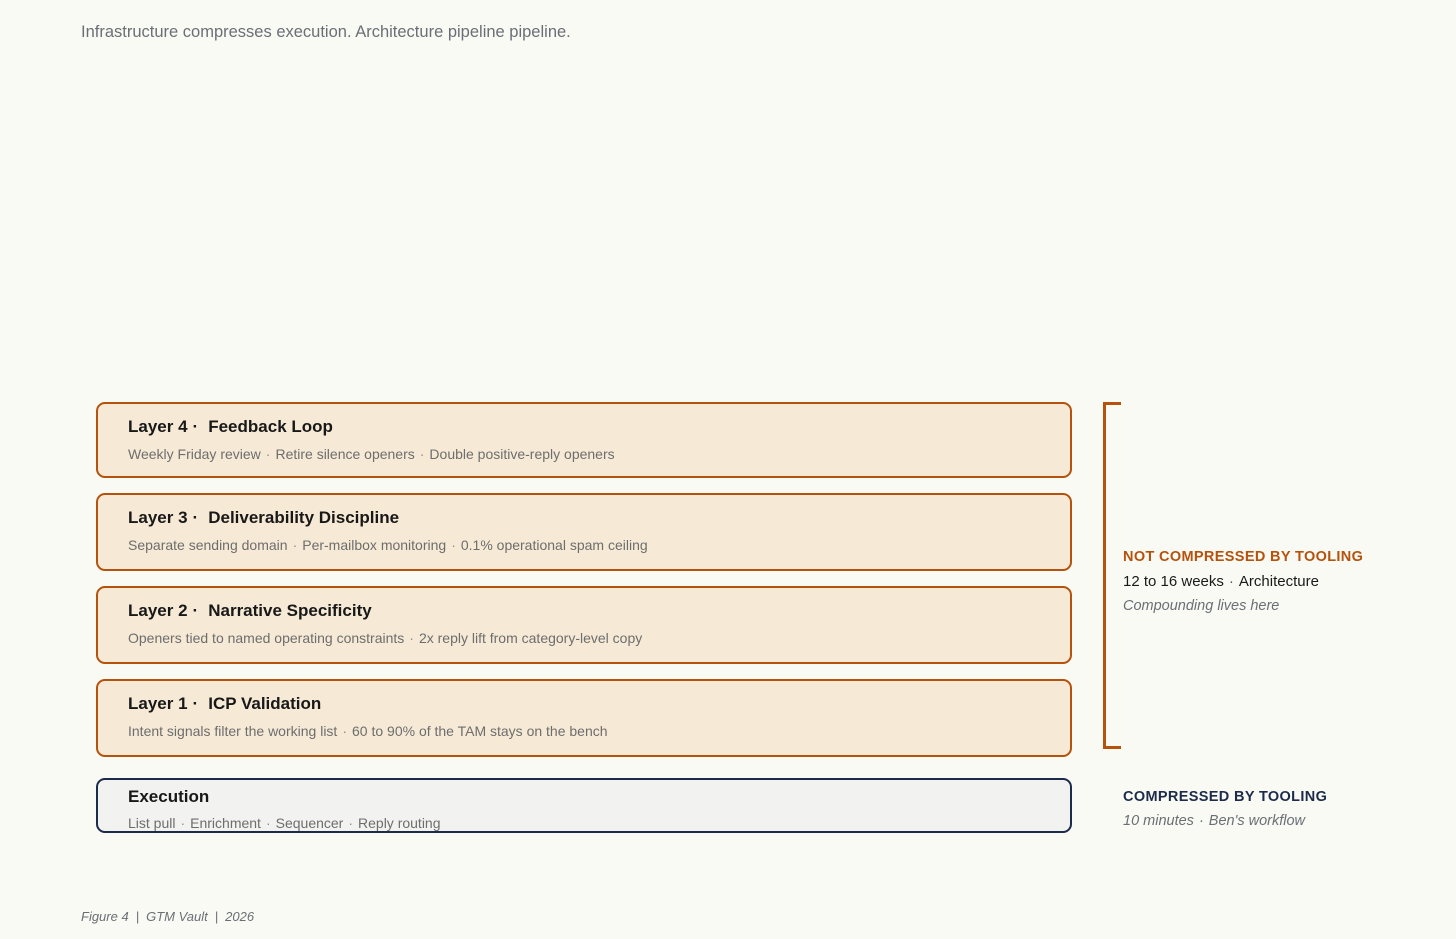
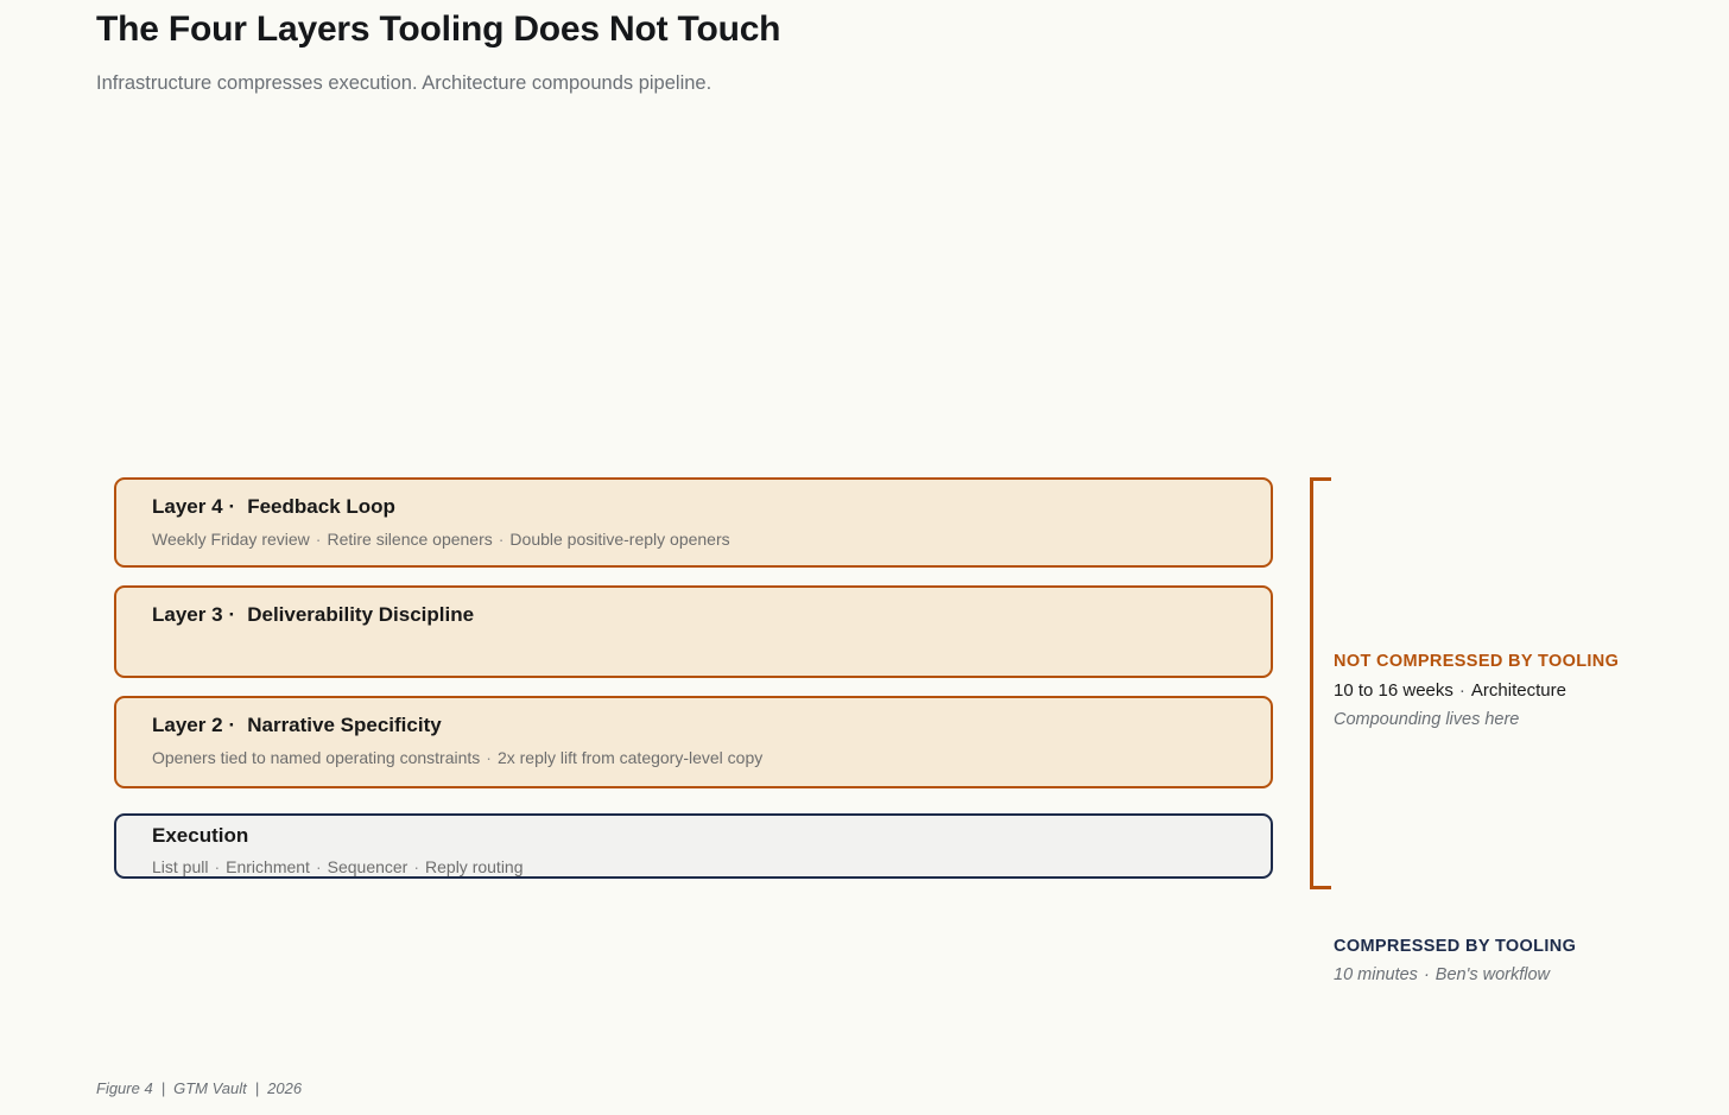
+ The Four Layers Tooling Does Not Touch
- Infrastructure compresses execution. Architecture pipeline pipeline.
+ Infrastructure compresses execution. Architecture compounds pipeline.
  Layer 4 · Feedback Loop
  Weekly Friday review · Retire silence openers · Double positive-reply openers
  Layer 3 · Deliverability Discipline
- Separate sending domain · Per-mailbox monitoring · 0.1% operational spam ceiling
  Layer 2 · Narrative Specificity
  Openers tied to named operating constraints · 2x reply lift from category-level copy
- Layer 1 · ICP Validation
- Intent signals filter the working list · 60 to 90% of the TAM stays on the bench
  Execution
  List pull · Enrichment · Sequencer · Reply routing
  NOT COMPRESSED BY TOOLING
- 12 to 16 weeks · Architecture
+ 10 to 16 weeks · Architecture
  Compounding lives here
  COMPRESSED BY TOOLING
  10 minutes · Ben's workflow
  Figure 4 | GTM Vault | 2026
